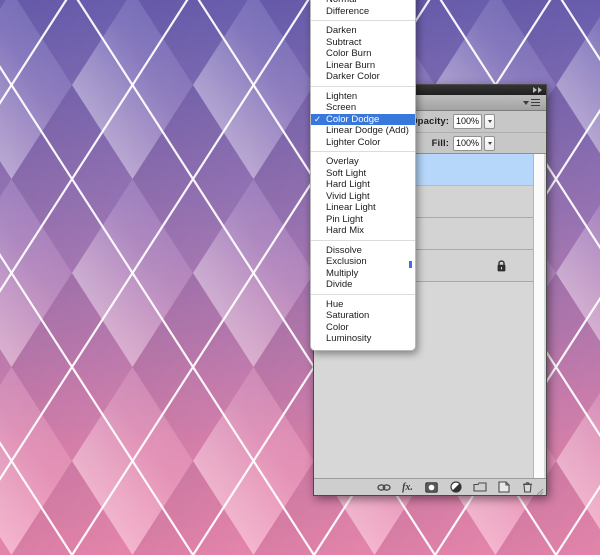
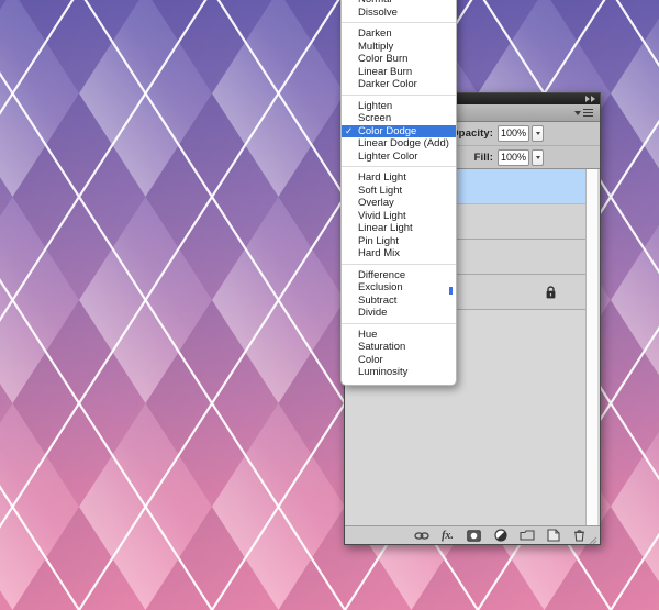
  pacity:
  100%
  Fill:
  100%
  fx.
- Difference
+ Dissolve
  Darken
- Subtract
+ Multiply
  Color Burn
  Linear Burn
  Darker Color
  Lighten
  Screen
  ✓
  Color Dodge
  Linear Dodge (Add)
  Lighter Color
- Overlay
+ Hard Light
  Soft Light
- Hard Light
+ Overlay
  Vivid Light
  Linear Light
  Pin Light
  Hard Mix
- Dissolve
+ Difference
  Exclusion
- Multiply
+ Subtract
  Divide
  Hue
  Saturation
  Color
  Luminosity
